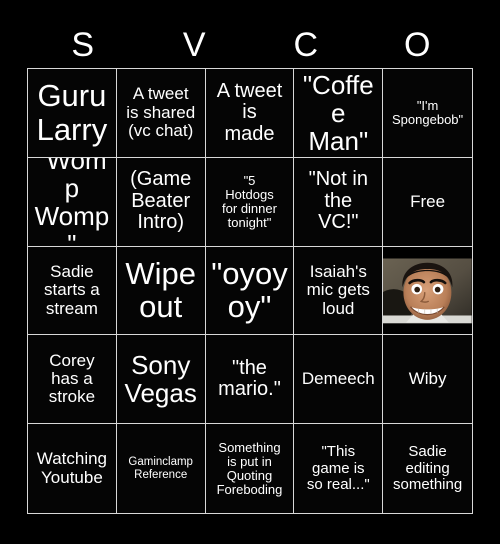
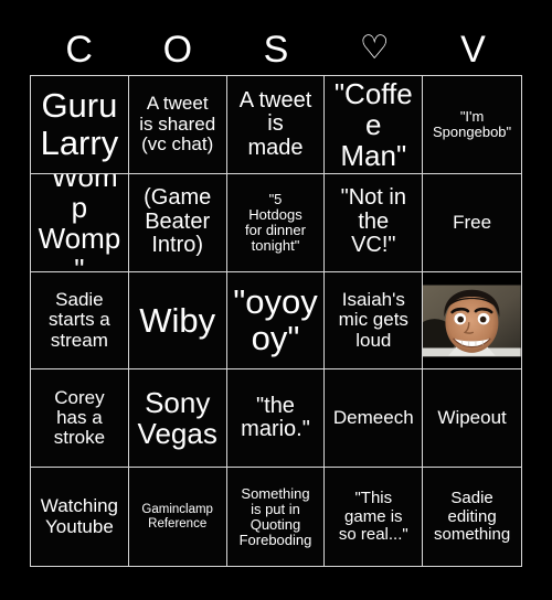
- S
+ C
- V
+ O
- C
+ S
+ ♡
- O
+ V
  Guru
  Larry
  A tweet
  is shared
  (vc chat)
  A tweet
  is
  made
  "Coffee
  Man"
  "I'm
  Spongebob"
  "Womp
  Womp"
  (Game
  Beater
  Intro)
  "5
  Hotdogs
  for dinner
  tonight"
  "Not in
  the
  VC!"
  Free
  Sadie
  starts a
  stream
- Wipeout
+ Wiby
  "oyoyoy"
  Isaiah's
  mic gets
  loud
  Corey
  has a
  stroke
  Sony
  Vegas
  "the
  mario."
  Demeech
- Wiby
+ Wipeout
  Watching
  Youtube
  Gaminclamp
  Reference
  Something
  is put in
  Quoting
  Foreboding
  "This
  game is
  so real..."
  Sadie
  editing
  something
